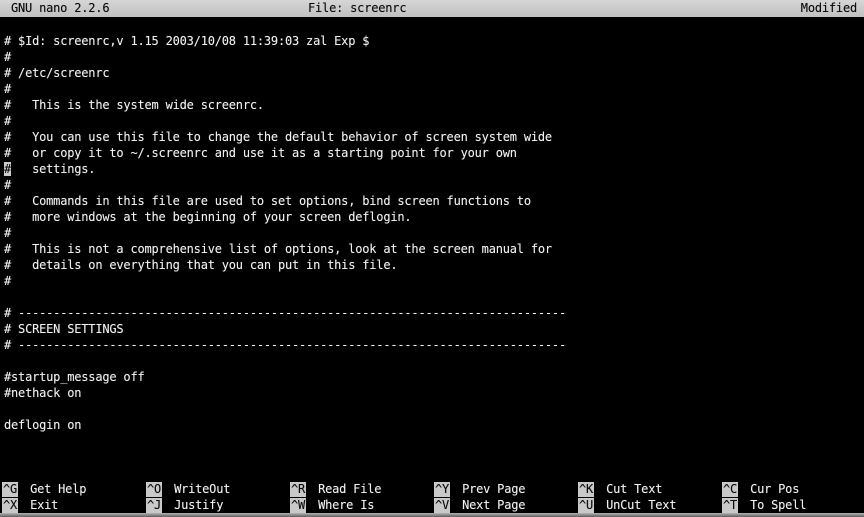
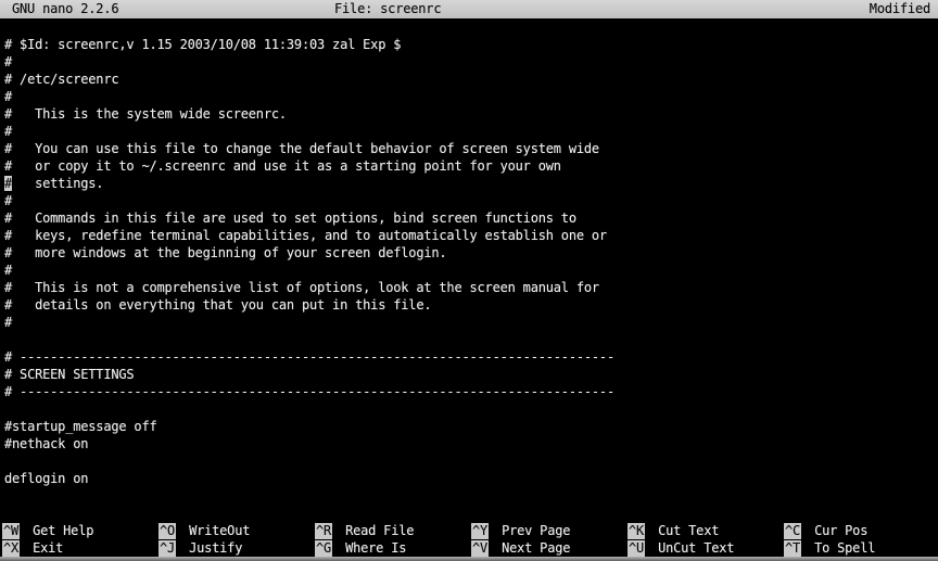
  GNU nano 2.2.6
  File: screenrc
  Modified
  # $Id: screenrc,v 1.15 2003/10/08 11:39:03 zal Exp $
  #
  # /etc/screenrc
  #
  # This is the system wide screenrc.
  #
  # You can use this file to change the default behavior of screen system wide
  # or copy it to ~/.screenrc and use it as a starting point for your own
  # settings.
  #
  # Commands in this file are used to set options, bind screen functions to
+ # keys, redefine terminal capabilities, and to automatically establish one or
  # more windows at the beginning of your screen deflogin.
  #
  # This is not a comprehensive list of options, look at the screen manual for
  # details on everything that you can put in this file.
  #
  # ------------------------------------------------------------------------------
  # SCREEN SETTINGS
  # ------------------------------------------------------------------------------
  #startup_message off
  #nethack on
  deflogin on
- ^G Get Help
+ ^W Get Help
  ^O WriteOut
  ^R Read File
  ^Y Prev Page
  ^K Cut Text
  ^C Cur Pos
  ^X Exit
  ^J Justify
- ^W Where Is
+ ^G Where Is
  ^V Next Page
  ^U UnCut Text
  ^T To Spell
